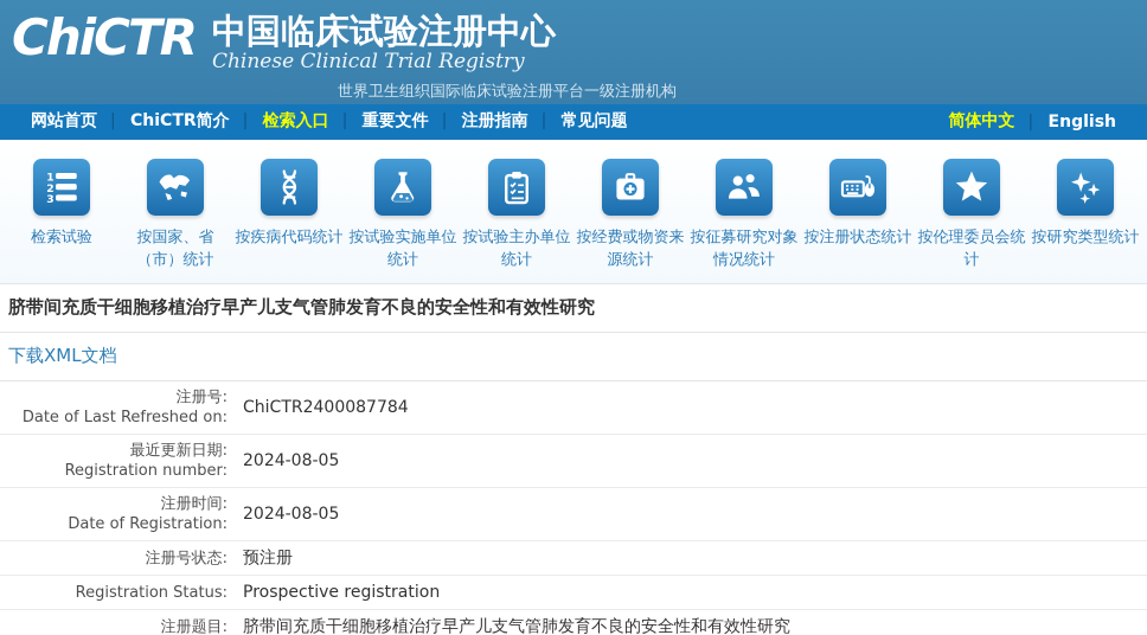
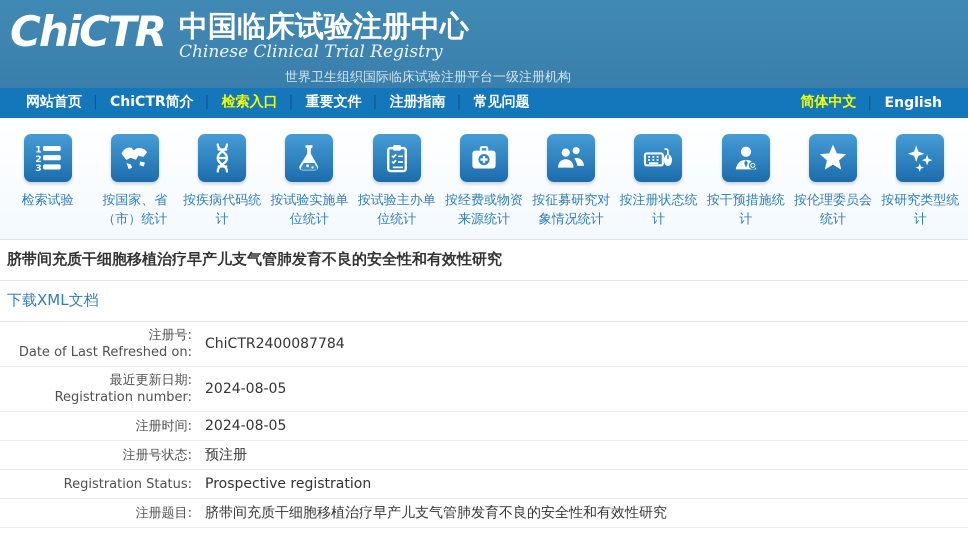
  ChiCTR
  中国临床试验注册中心
  Chinese Clinical Trial Registry
  世界卫生组织国际临床试验注册平台一级注册机构
  网站首页
  ChiCTR简介
  检索入口
  重要文件
  注册指南
  常见问题
  简体中文
  English
  1
  2
  3
  检索试验
  按国家、省（市）统计
  按疾病代码统计
  按试验实施单位统计
  按试验主办单位统计
  按经费或物资来源统计
  按征募研究对象情况统计
  按注册状态统计
+ 按干预措施统计
  按伦理委员会统计
  按研究类型统计
  脐带间充质干细胞移植治疗早产儿支气管肺发育不良的安全性和有效性研究
  下载XML文档
  注册号:
  Date of Last Refreshed on:
  ChiCTR2400087784
  最近更新日期:
  Registration number:
  2024-08-05
  注册时间:
- Date of Registration:
  2024-08-05
  注册号状态:
  预注册
  Registration Status:
  Prospective registration
  注册题目:
  脐带间充质干细胞移植治疗早产儿支气管肺发育不良的安全性和有效性研究
